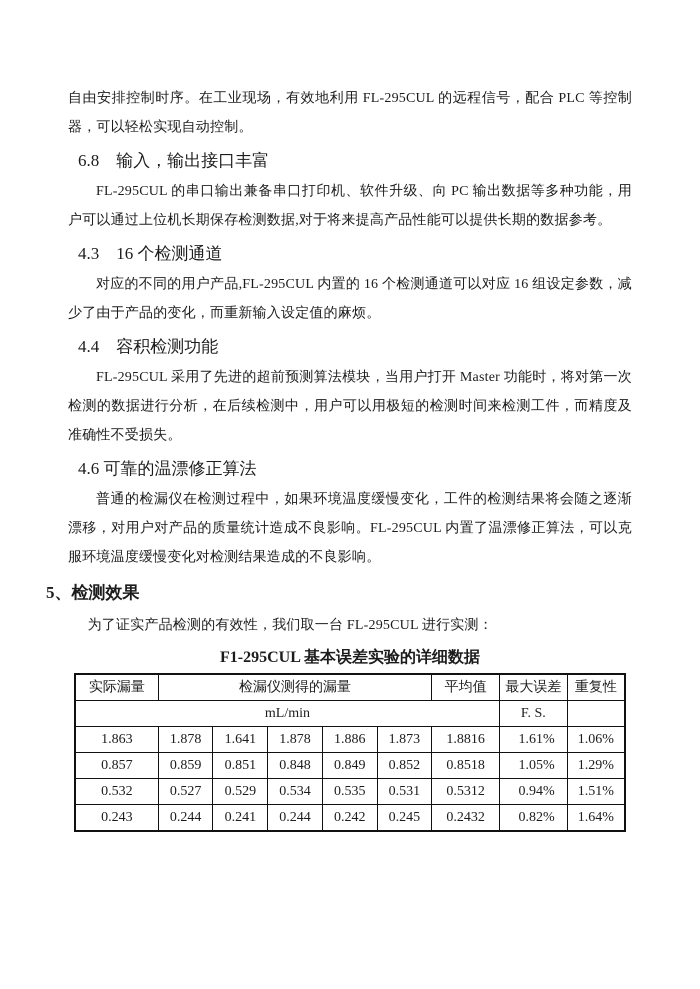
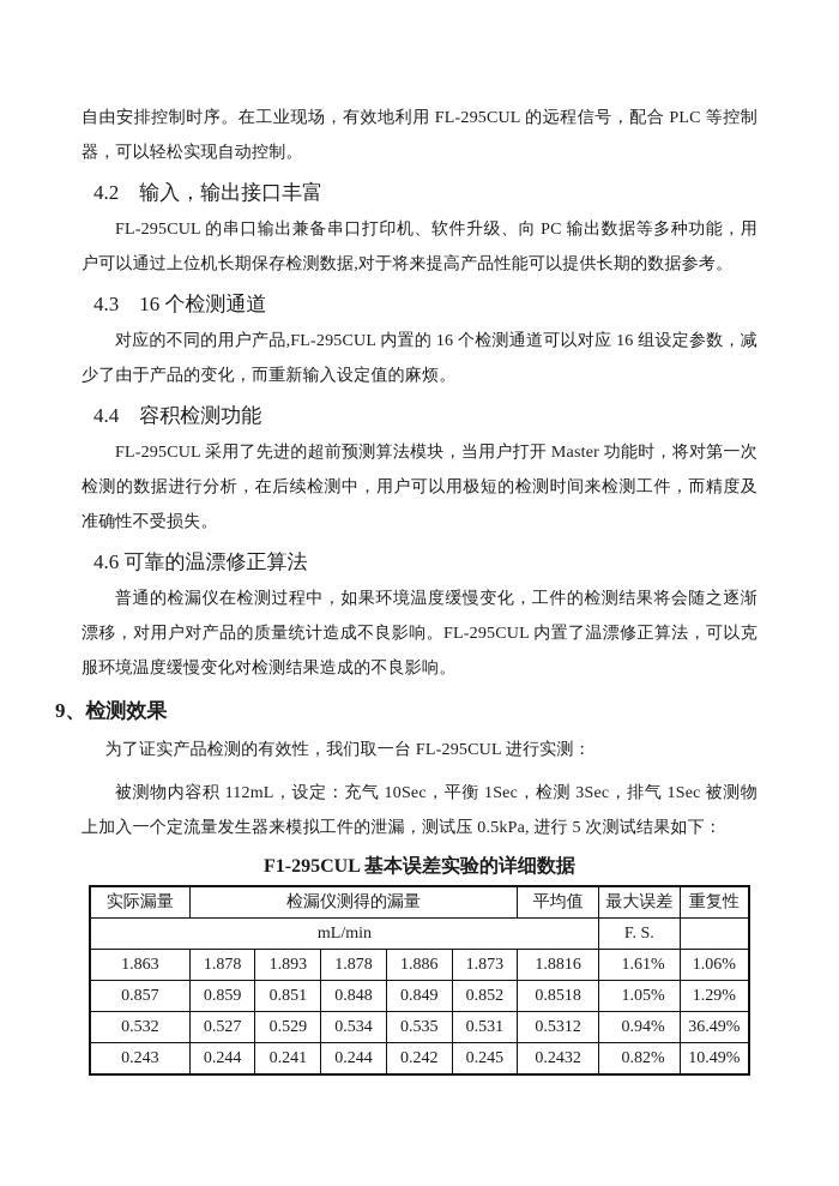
  自由安排控制时序。在工业现场，有效地利用 FL-295CUL 的远程信号，配合 PLC 等控制器，可以轻松实现自动控制。
- 6.8 输入，输出接口丰富
+ 4.2 输入，输出接口丰富
  FL-295CUL 的串口输出兼备串口打印机、软件升级、向 PC 输出数据等多种功能，用户可以通过上位机长期保存检测数据,对于将来提高产品性能可以提供长期的数据参考。
  4.3 16 个检测通道
  对应的不同的用户产品,FL-295CUL 内置的 16 个检测通道可以对应 16 组设定参数，减少了由于产品的变化，而重新输入设定值的麻烦。
  4.4 容积检测功能
  FL-295CUL 采用了先进的超前预测算法模块，当用户打开 Master 功能时，将对第一次检测的数据进行分析，在后续检测中，用户可以用极短的检测时间来检测工件，而精度及准确性不受损失。
  4.6 可靠的温漂修正算法
  普通的检漏仪在检测过程中，如果环境温度缓慢变化，工件的检测结果将会随之逐渐漂移，对用户对产品的质量统计造成不良影响。FL-295CUL 内置了温漂修正算法，可以克服环境温度缓慢变化对检测结果造成的不良影响。
- 5、检测效果
+ 9、检测效果
  为了证实产品检测的有效性，我们取一台 FL-295CUL 进行实测：
+ 被测物内容积 112mL，设定：充气 10Sec，平衡 1Sec，检测 3Sec，排气 1Sec 被测物上加入一个定流量发生器来模拟工件的泄漏，测试压 0.5kPa, 进行 5 次测试结果如下：
  F1-295CUL 基本误差实验的详细数据
  实际漏量	检漏仪测得的漏量	平均值	最大误差	重复性
  mL/min	F. S.
- 1.863	1.878	1.641	1.878	1.886	1.873	1.8816	1.61%	1.06%
+ 1.863	1.878	1.893	1.878	1.886	1.873	1.8816	1.61%	1.06%
  0.857	0.859	0.851	0.848	0.849	0.852	0.8518	1.05%	1.29%
- 0.532	0.527	0.529	0.534	0.535	0.531	0.5312	0.94%	1.51%
+ 0.532	0.527	0.529	0.534	0.535	0.531	0.5312	0.94%	36.49%
- 0.243	0.244	0.241	0.244	0.242	0.245	0.2432	0.82%	1.64%
+ 0.243	0.244	0.241	0.244	0.242	0.245	0.2432	0.82%	10.49%
